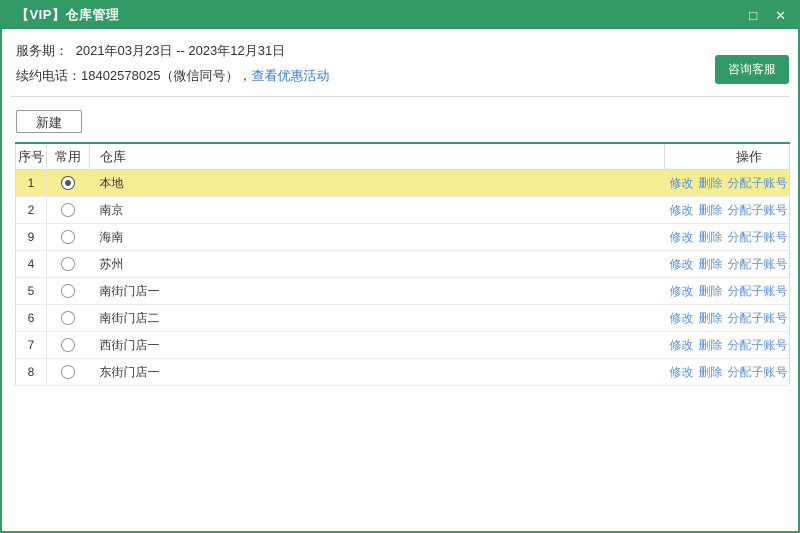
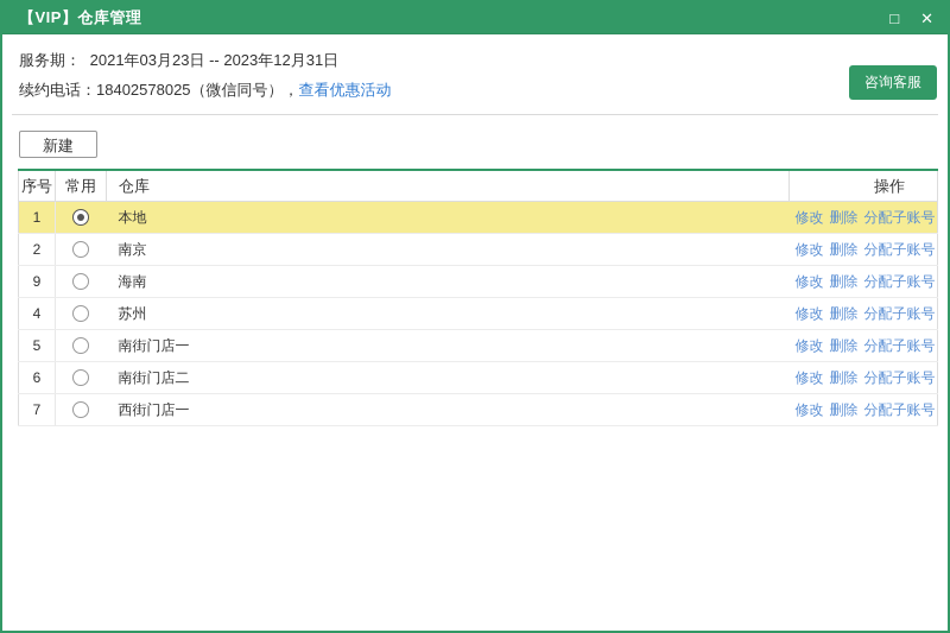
  【VIP】仓库管理
  □
  ✕
  服务期： 2021年03月23日 -- 2023年12月31日
  续约电话：18402578025（微信同号），查看优惠活动
  咨询客服
  新建
  序号	常用	仓库	操作
  1		本地	修改 删除 分配子账号
  2		南京	修改 删除 分配子账号
  9		海南	修改 删除 分配子账号
  4		苏州	修改 删除 分配子账号
  5		南街门店一	修改 删除 分配子账号
  6		南街门店二	修改 删除 分配子账号
  7		西街门店一	修改 删除 分配子账号
- 8		东街门店一	修改 删除 分配子账号
